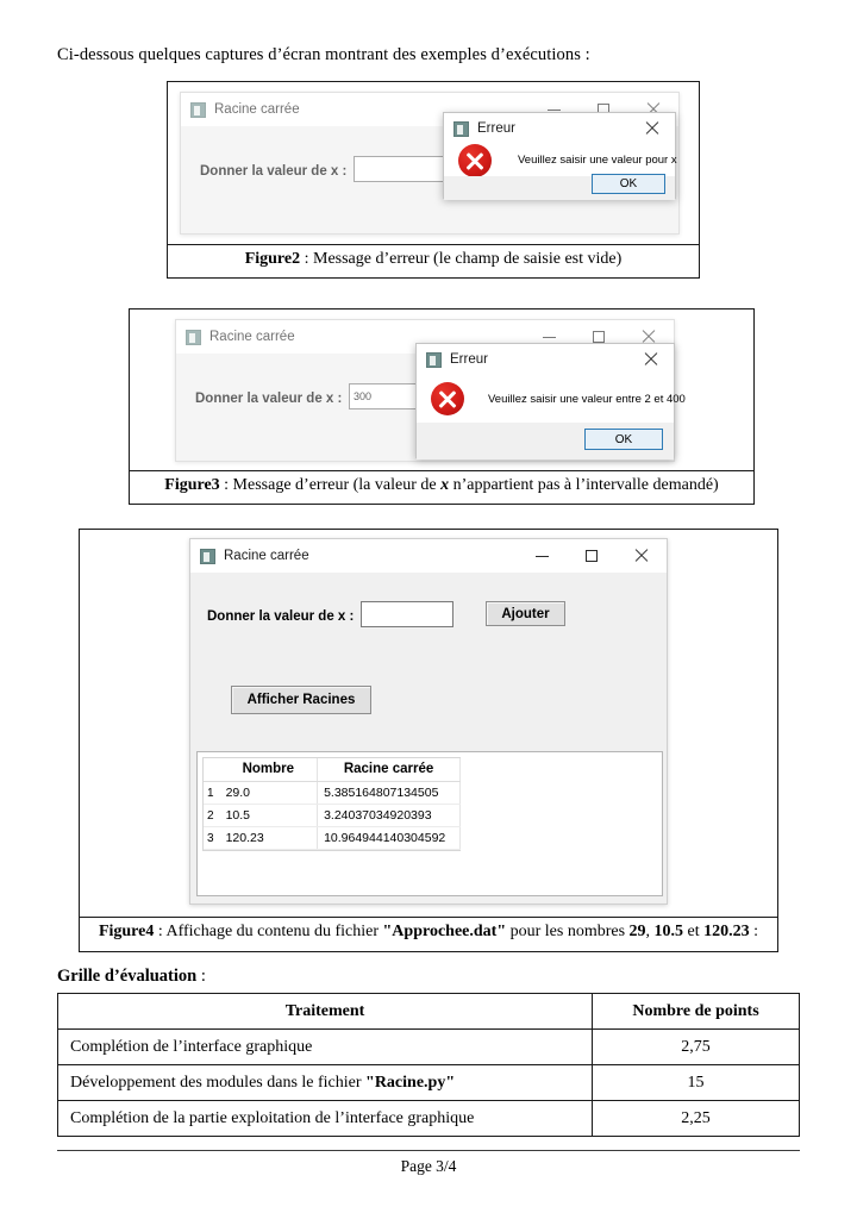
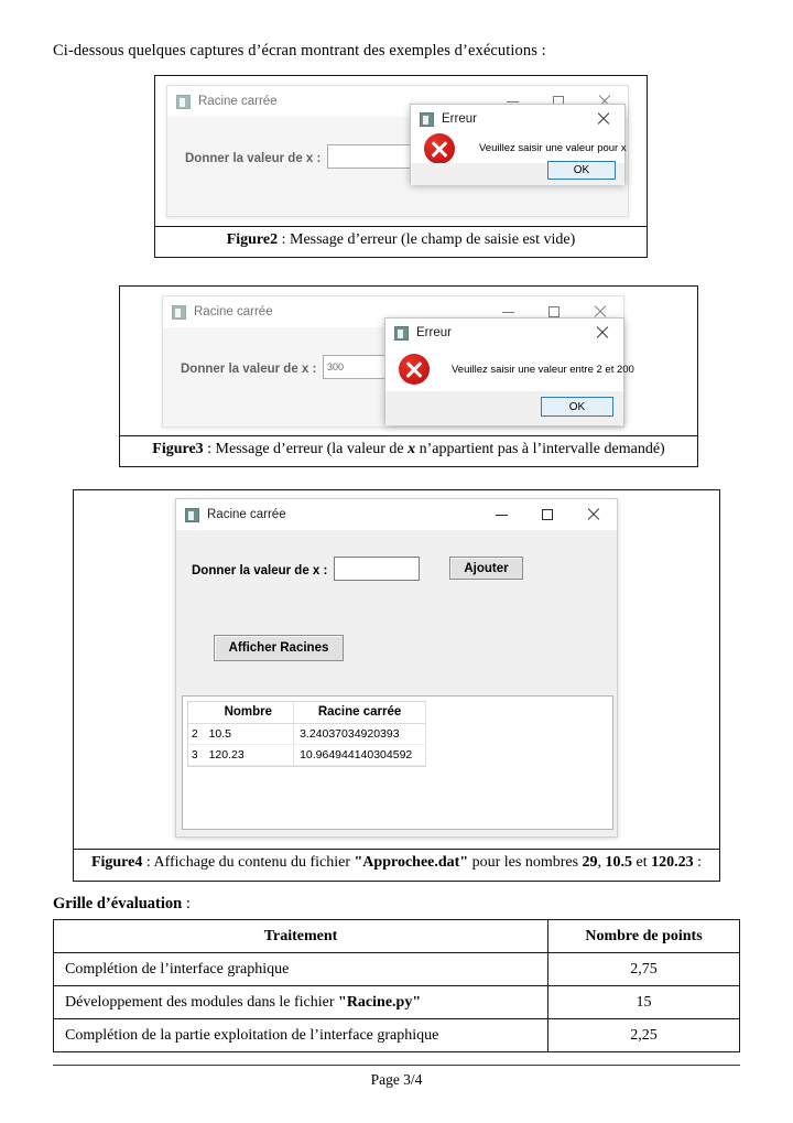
  Ci-dessous quelques captures d’écran montrant des exemples d’exécutions :
  Racine carrée
  Donner la valeur de x :
  Erreur
  Veuillez saisir une valeur pour x
  OK
  Figure2 : Message d’erreur (le champ de saisie est vide)
  Racine carrée
  Donner la valeur de x :
  300
  Erreur
- Veuillez saisir une valeur entre 2 et 400
+ Veuillez saisir une valeur entre 2 et 200
  OK
  Figure3 : Message d’erreur (la valeur de x n’appartient pas à l’intervalle demandé)
  Racine carrée
  Donner la valeur de x :
  Ajouter
  Afficher Racines
  	Nombre	Racine carrée
- 1	29.0	5.385164807134505
  2	10.5	3.24037034920393
  3	120.23	10.964944140304592
  Figure4 : Affichage du contenu du fichier "Approchee.dat" pour les nombres 29, 10.5 et 120.23 :
  Grille d’évaluation :
  Traitement	Nombre de points
  Complétion de l’interface graphique	2,75
  Développement des modules dans le fichier "Racine.py"	15
  Complétion de la partie exploitation de l’interface graphique	2,25
  Page 3/4
